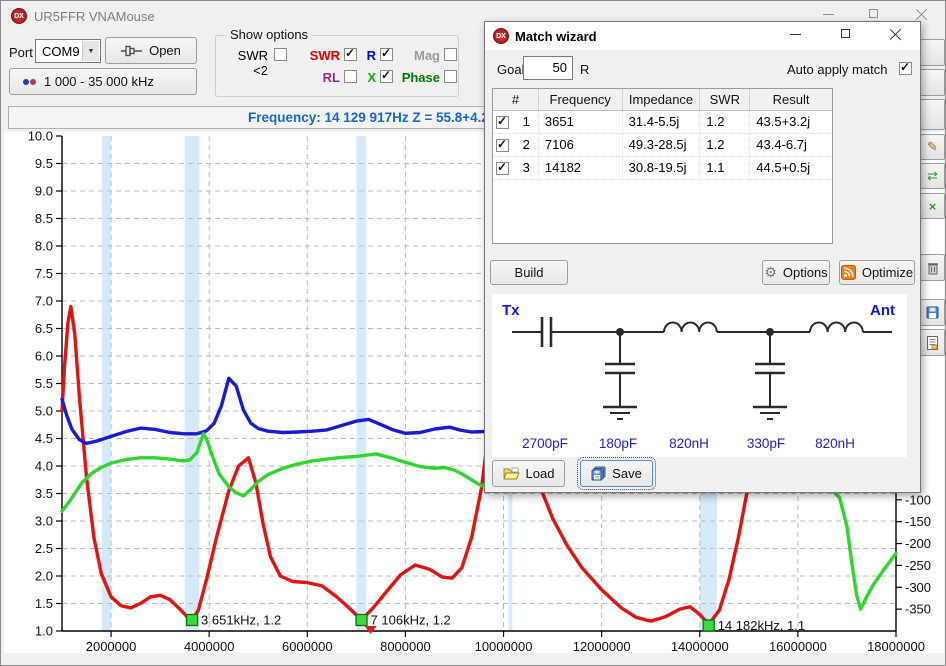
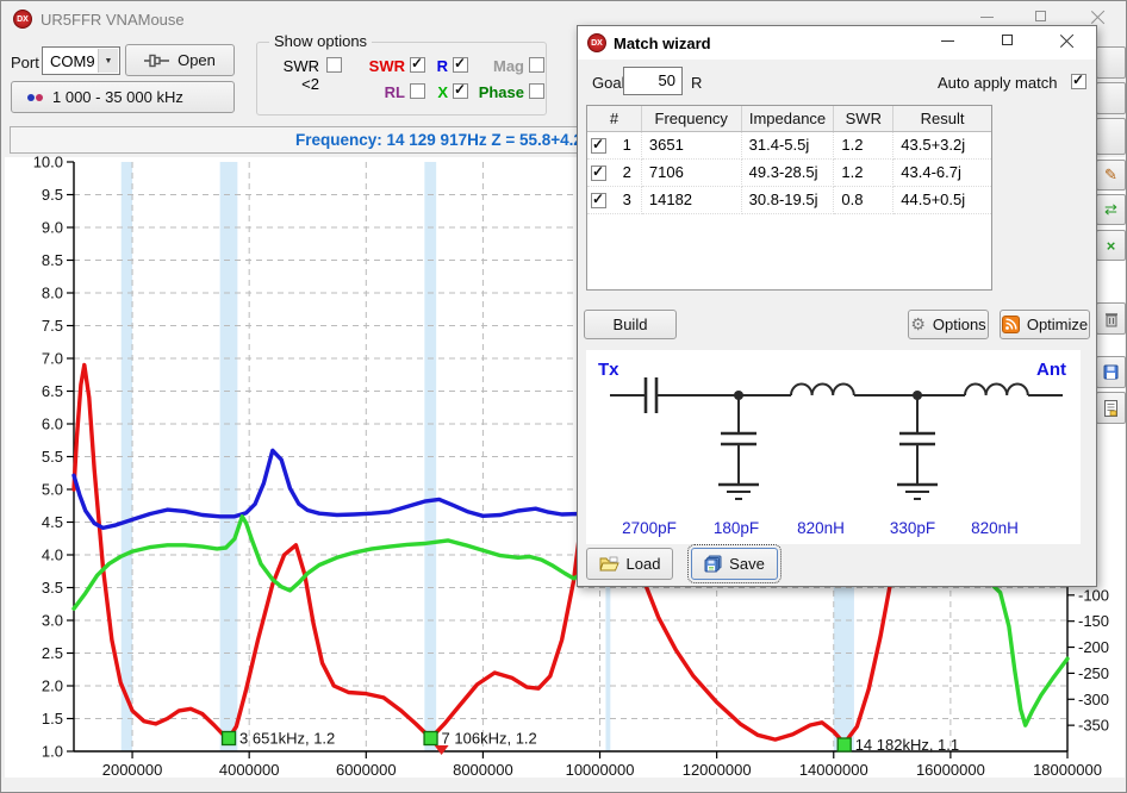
  UR5FFR VNAMouse
  Port
  COM9
  Open
  1 000 - 35 000 kHz
  Show options
  SWR <2
  SWR
  ✓
  R
  ✓
  Mag
  RL
  X
  ✓
  Phase
  ✎
  ⇄
  ×
  1.0
  1.5
  2.0
  2.5
  3.0
  3.5
  4.0
  4.5
  5.0
  5.5
  6.0
  6.5
  7.0
  7.5
  8.0
  8.5
  9.0
  9.5
  10.0
  2000000
  4000000
  6000000
  8000000
  10000000
  12000000
  14000000
  16000000
  18000000
  -100
  -150
  -200
  -250
  -300
  -350
  3 651kHz, 1.2
  7 106kHz, 1.2
  14 182kHz, 1.1
  Match wizard
  Goa
  50
  R
  Auto apply match
  ✓
  #
  Frequency
  Impedance
  SWR
  Result
  ✓
  1
  3651
  31.4-5.5j
  1.2
  43.5+3.2j
  ✓
  2
  7106
  49.3-28.5j
  1.2
  43.4-6.7j
  ✓
  3
  14182
  30.8-19.5j
- 1.1
+ 0.8
  44.5+0.5j
  Build
  ⚙
  Options
  Optimize
  Tx
  Ant
  2700pF
  180pF
  820nH
  330pF
  820nH
  Load
  Save
